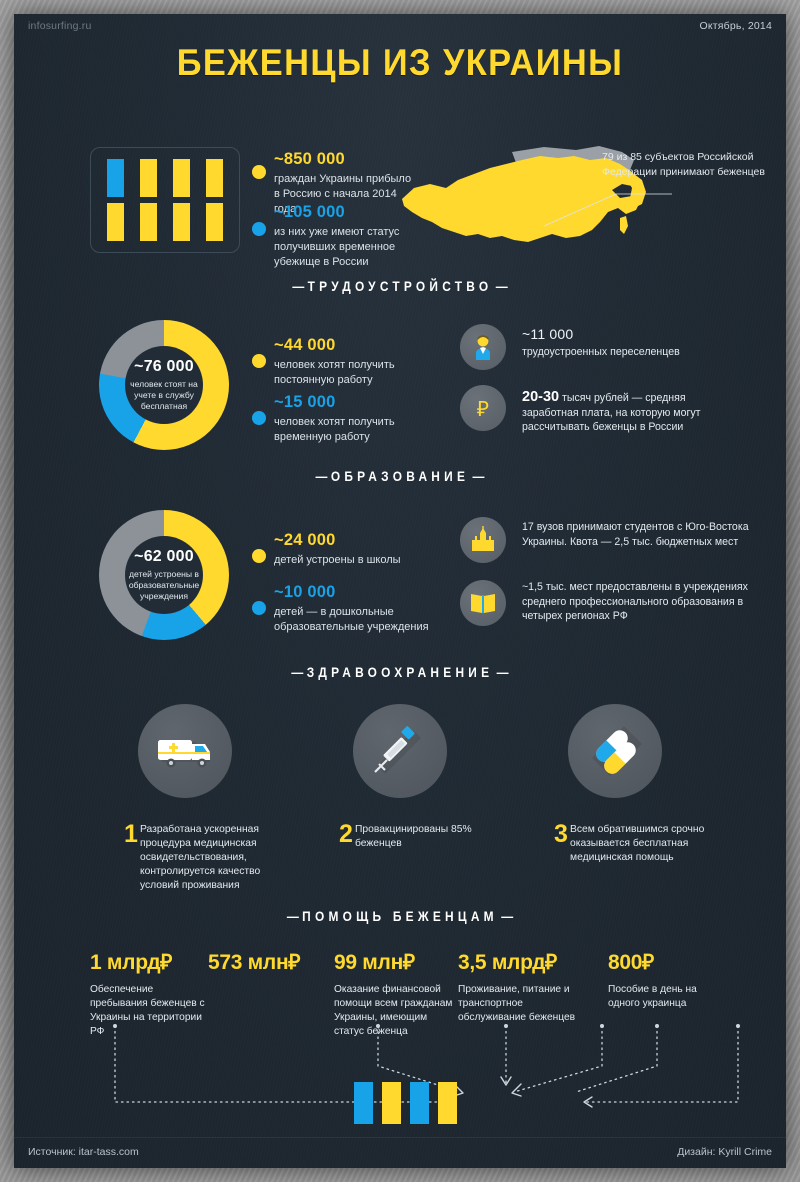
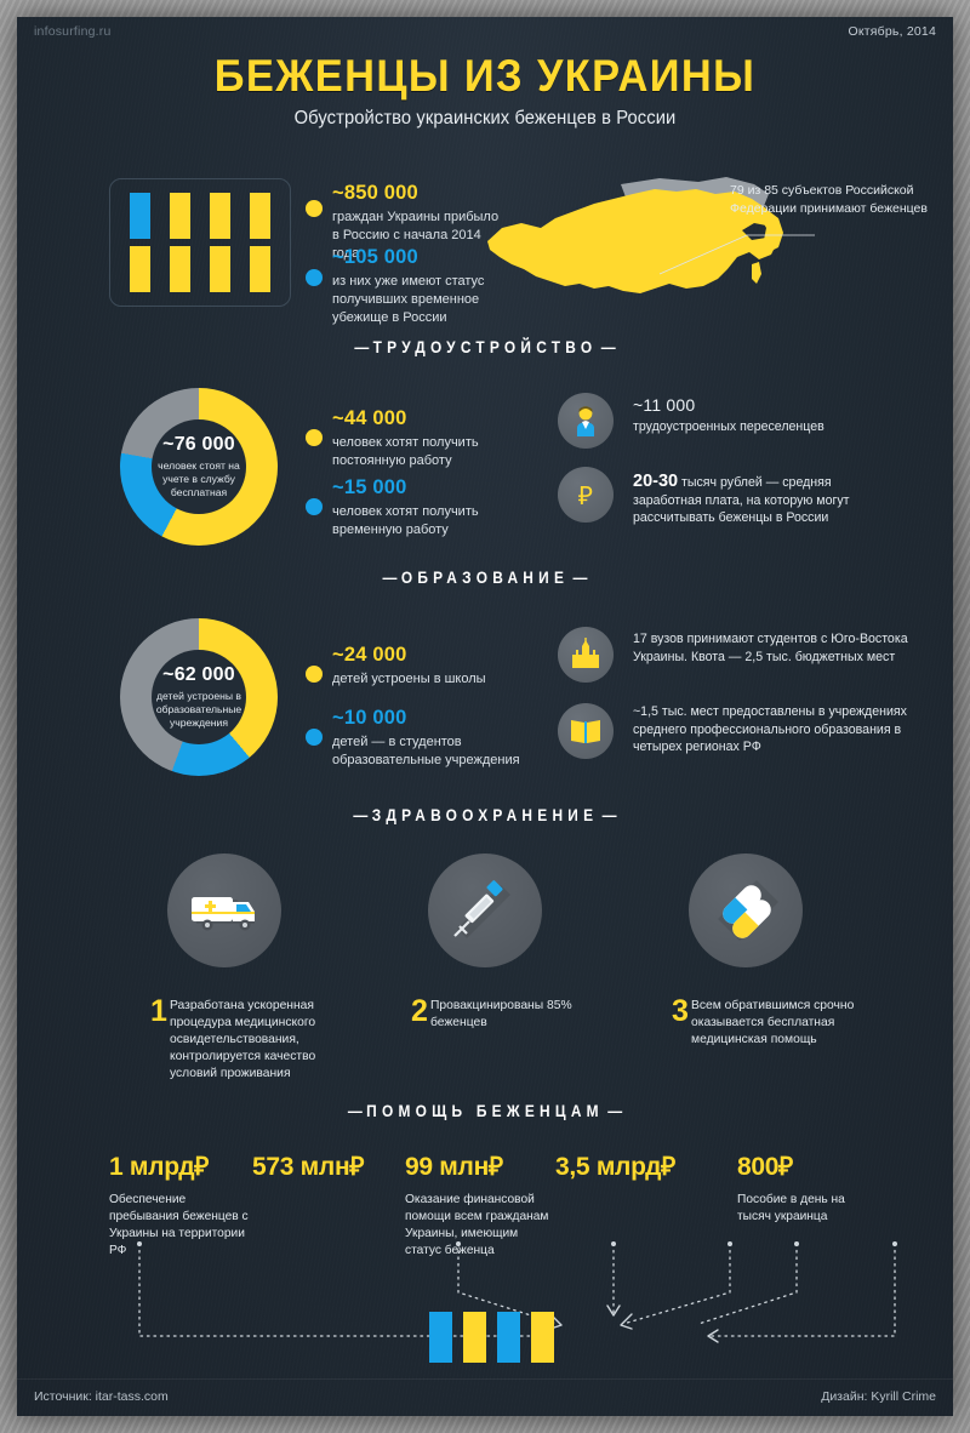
  infosurfing.ru
  Октябрь, 2014
  БЕЖЕНЦЫ ИЗ УКРАИНЫ
+ Обустройство украинских беженцев в России
  ~850 000
  граждан Украины прибыло в Россию с начала 2014 года
  ~105 000
  из них уже имеют статус получивших временное убежище в России
  79 из 85 субъектов Российской Федерации принимают беженцев
  — ТРУДОУСТРОЙСТВО —
  ~76 000
  человек стоят на учете в службу бесплатная
  ~44 000
  человек хотят получить постоянную работу
  ~15 000
  человек хотят получить временную работу
  ~11 000
  трудоустроенных переселенцев
  ₽
  20-30 тысяч рублей — средняя заработная плата, на которую могут рассчитывать беженцы в России
  — ОБРАЗОВАНИЕ —
  ~62 000
  детей устроены в образовательные учреждения
  ~24 000
  детей устроены в школы
  ~10 000
- детей — в дошкольные образовательные учреждения
+ детей — в студентов образовательные учреждения
  17 вузов принимают студентов с Юго-Востока Украины. Квота — 2,5 тыс. бюджетных мест
  ~1,5 тыс. мест предоставлены в учреждениях среднего профессионального образования в четырех регионах РФ
  — ЗДРАВООХРАНЕНИЕ —
  1
- Разработана ускоренная процедура медицинская освидетельствования, контролируется качество условий проживания
+ Разработана ускоренная процедура медицинского освидетельствования, контролируется качество условий проживания
  2
  Провакцинированы 85% беженцев
  3
  Всем обратившимся срочно оказывается бесплатная медицинская помощь
  — ПОМОЩЬ БЕЖЕНЦАМ —
  1 млрд₽
  Обеспечение пребывания беженцев с Украины на территории РФ
  573 млн₽
  99 млн₽
  Оказание финансовой помощи всем гражданам Украины, имеющим статус беженца
  3,5 млрд₽
- Проживание, питание и транспортное обслуживание беженцев
  800₽
- Пособие в день на одного украинца
+ Пособие в день на тысяч украинца
  Источник: itar-tass.com
  Дизайн: Kyrill Crime
